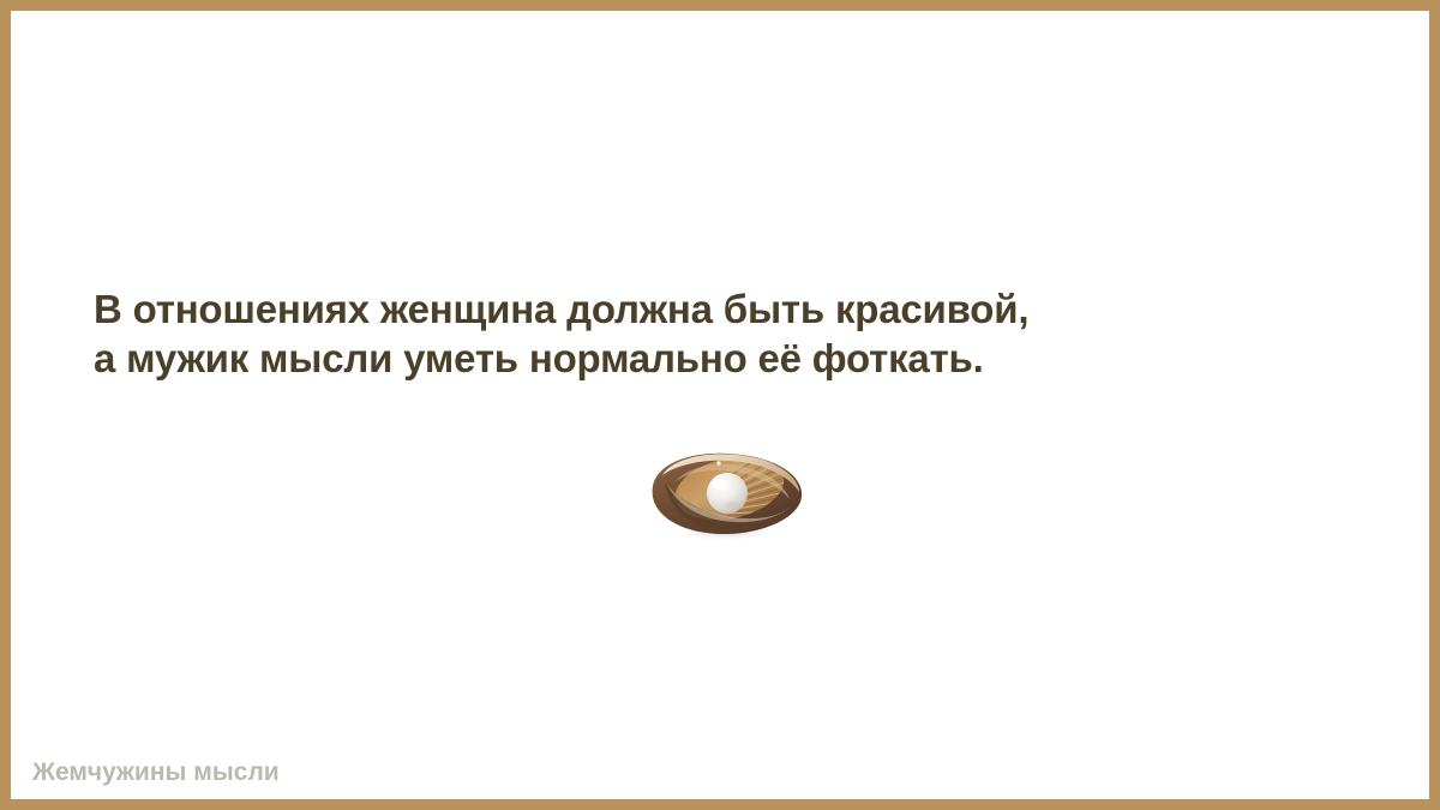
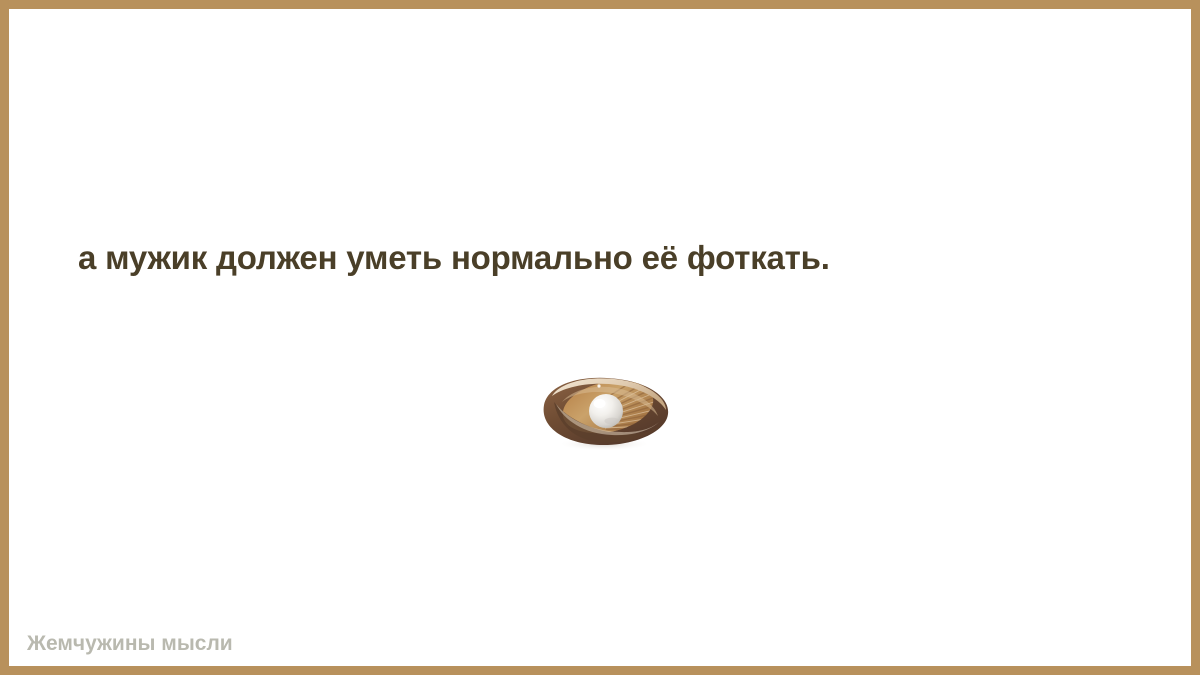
- В отношениях женщина должна быть красивой,
- а мужик мысли уметь нормально её фоткать.
+ а мужик должен уметь нормально её фоткать.
  Жемчужины мысли
